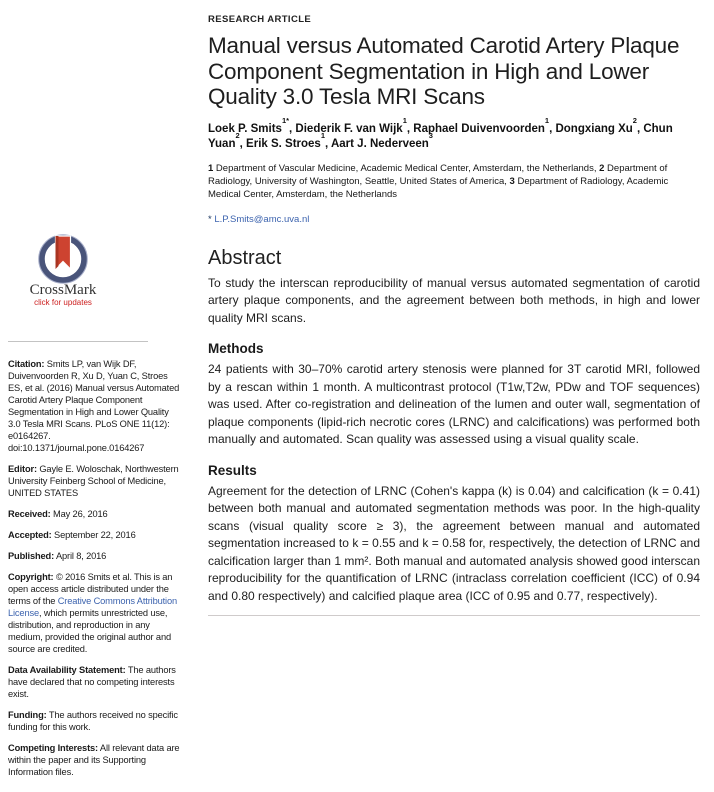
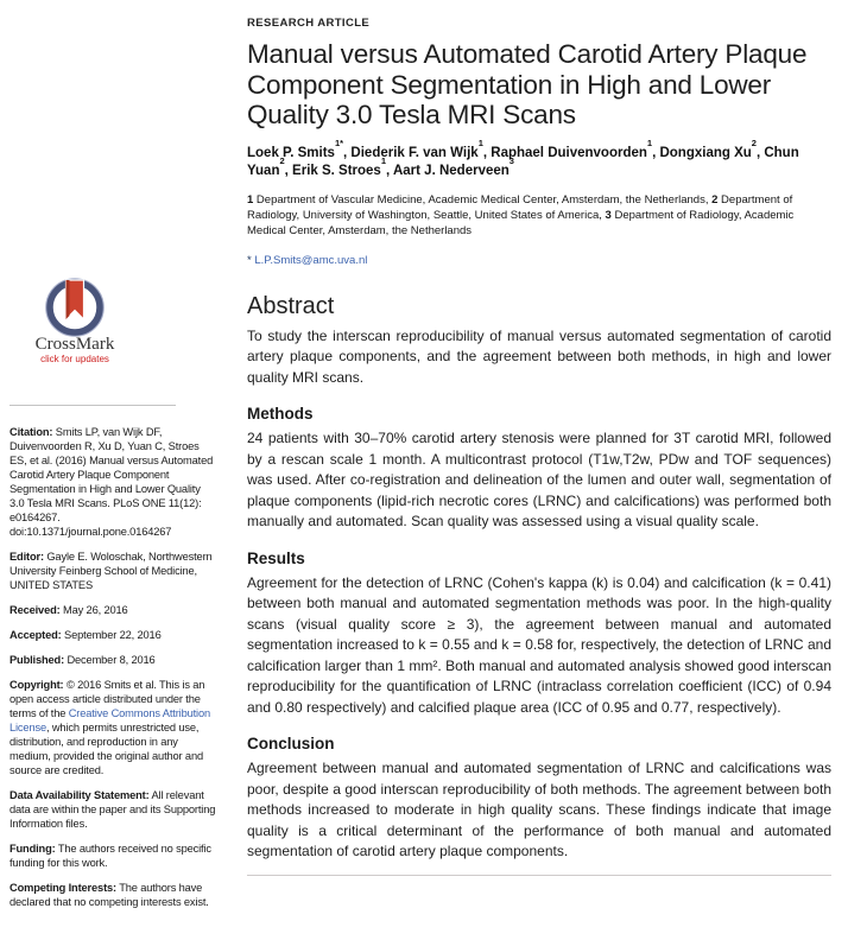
  CrossMark
  click for updates
  Citation: Smits LP, van Wijk DF, Duivenvoorden R, Xu D, Yuan C, Stroes ES, et al. (2016) Manual versus Automated Carotid Artery Plaque Component Segmentation in High and Lower Quality 3.0 Tesla MRI Scans. PLoS ONE 11(12): e0164267. doi:10.1371/journal.pone.0164267
  Editor: Gayle E. Woloschak, Northwestern University Feinberg School of Medicine, UNITED STATES
  Received: May 26, 2016
  Accepted: September 22, 2016
- Published: April 8, 2016
+ Published: December 8, 2016
  Copyright: © 2016 Smits et al. This is an open access article distributed under the terms of the Creative Commons Attribution License, which permits unrestricted use, distribution, and reproduction in any medium, provided the original author and source are credited.
- Data Availability Statement: The authors have declared that no competing interests exist.
+ Data Availability Statement: All relevant data are within the paper and its Supporting Information files.
  Funding: The authors received no specific funding for this work.
- Competing Interests: All relevant data are within the paper and its Supporting Information files.
+ Competing Interests: The authors have declared that no competing interests exist.
  RESEARCH ARTICLE
  Manual versus Automated Carotid Artery Plaque Component Segmentation in High and Lower Quality 3.0 Tesla MRI Scans
  Loek P. Smits1*, Diederik F. van Wijk1, Raphael Duivenvoorden1, Dongxiang Xu2, Chun Yuan2, Erik S. Stroes1, Aart J. Nederveen3
  1 Department of Vascular Medicine, Academic Medical Center, Amsterdam, the Netherlands, 2 Department of Radiology, University of Washington, Seattle, United States of America, 3 Department of Radiology, Academic Medical Center, Amsterdam, the Netherlands
  * L.P.Smits@amc.uva.nl
  Abstract
  To study the interscan reproducibility of manual versus automated segmentation of carotid artery plaque components, and the agreement between both methods, in high and lower quality MRI scans.
  Methods
- 24 patients with 30–70% carotid artery stenosis were planned for 3T carotid MRI, followed by a rescan within 1 month. A multicontrast protocol (T1w,T2w, PDw and TOF sequences) was used. After co-registration and delineation of the lumen and outer wall, segmentation of plaque components (lipid-rich necrotic cores (LRNC) and calcifications) was performed both manually and automated. Scan quality was assessed using a visual quality scale.
+ 24 patients with 30–70% carotid artery stenosis were planned for 3T carotid MRI, followed by a rescan scale 1 month. A multicontrast protocol (T1w,T2w, PDw and TOF sequences) was used. After co-registration and delineation of the lumen and outer wall, segmentation of plaque components (lipid-rich necrotic cores (LRNC) and calcifications) was performed both manually and automated. Scan quality was assessed using a visual quality scale.
  Results
  Agreement for the detection of LRNC (Cohen's kappa (k) is 0.04) and calcification (k = 0.41) between both manual and automated segmentation methods was poor. In the high-quality scans (visual quality score ≥ 3), the agreement between manual and automated segmentation increased to k = 0.55 and k = 0.58 for, respectively, the detection of LRNC and calcification larger than 1 mm². Both manual and automated analysis showed good interscan reproducibility for the quantification of LRNC (intraclass correlation coefficient (ICC) of 0.94 and 0.80 respectively) and calcified plaque area (ICC of 0.95 and 0.77, respectively).
+ Conclusion
+ Agreement between manual and automated segmentation of LRNC and calcifications was poor, despite a good interscan reproducibility of both methods. The agreement between both methods increased to moderate in high quality scans. These findings indicate that image quality is a critical determinant of the performance of both manual and automated segmentation of carotid artery plaque components.
